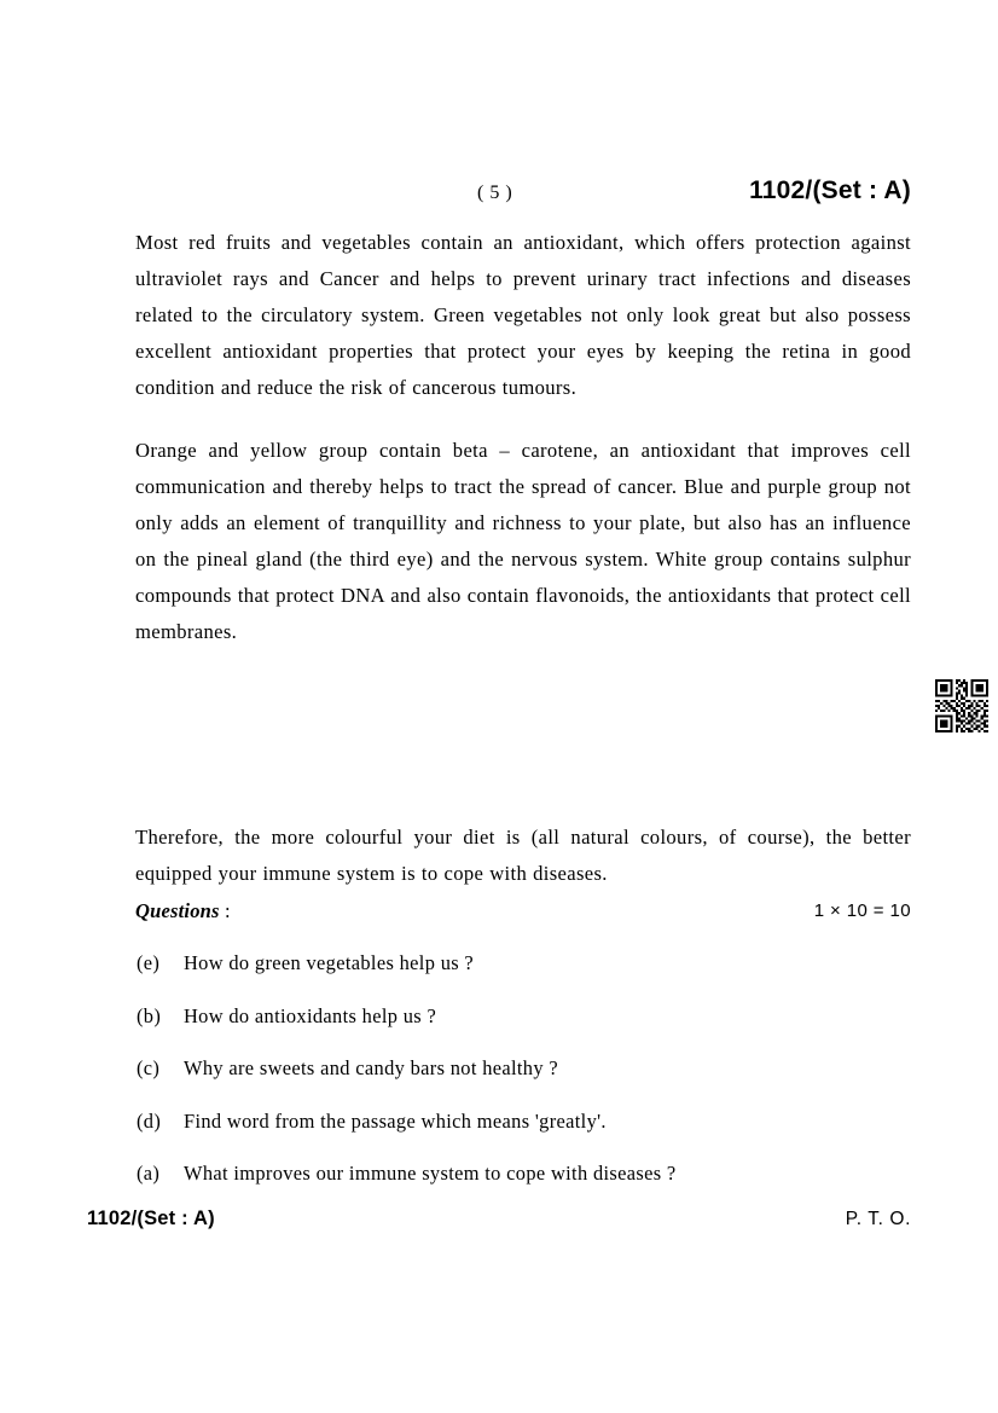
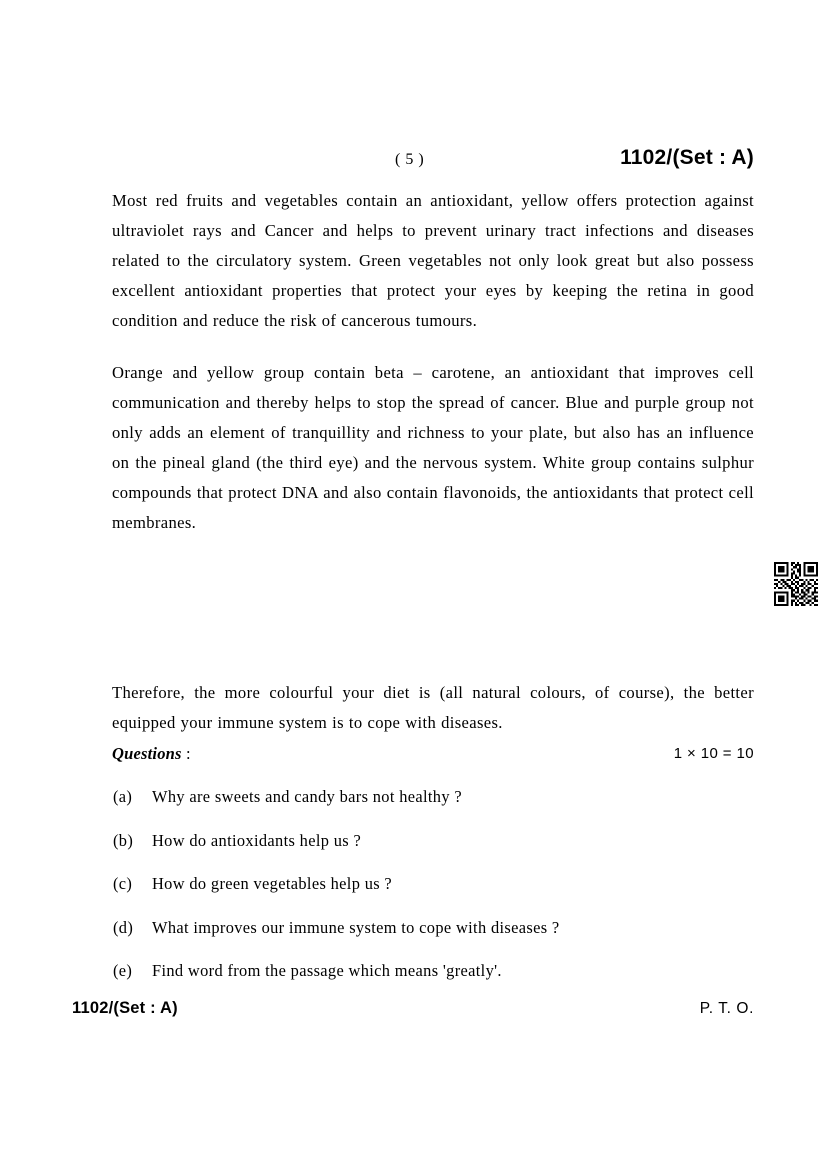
  ( 5 )
  1102/(Set : A)
- Most red fruits and vegetables contain an antioxidant, which offers protection against ultraviolet rays and Cancer and helps to prevent urinary tract infections and diseases related to the circulatory system. Green vegetables not only look great but also possess excellent antioxidant properties that protect your eyes by keeping the retina in good condition and reduce the risk of cancerous tumours.
+ Most red fruits and vegetables contain an antioxidant, yellow offers protection against ultraviolet rays and Cancer and helps to prevent urinary tract infections and diseases related to the circulatory system. Green vegetables not only look great but also possess excellent antioxidant properties that protect your eyes by keeping the retina in good condition and reduce the risk of cancerous tumours.
- Orange and yellow group contain beta – carotene, an antioxidant that improves cell communication and thereby helps to tract the spread of cancer. Blue and purple group not only adds an element of tranquillity and richness to your plate, but also has an influence on the pineal gland (the third eye) and the nervous system. White group contains sulphur compounds that protect DNA and also contain flavonoids, the antioxidants that protect cell membranes.
+ Orange and yellow group contain beta – carotene, an antioxidant that improves cell communication and thereby helps to stop the spread of cancer. Blue and purple group not only adds an element of tranquillity and richness to your plate, but also has an influence on the pineal gland (the third eye) and the nervous system. White group contains sulphur compounds that protect DNA and also contain flavonoids, the antioxidants that protect cell membranes.
  Therefore, the more colourful your diet is (all natural colours, of course), the better equipped your immune system is to cope with diseases.
  Questions :
  1 × 10 = 10
- (e)
+ (a)
- How do green vegetables help us ?
+ Why are sweets and candy bars not healthy ?
  (b)
  How do antioxidants help us ?
  (c)
- Why are sweets and candy bars not healthy ?
+ How do green vegetables help us ?
  (d)
- Find word from the passage which means 'greatly'.
+ What improves our immune system to cope with diseases ?
- (a)
+ (e)
- What improves our immune system to cope with diseases ?
+ Find word from the passage which means 'greatly'.
  1102/(Set : A)
  P. T. O.
